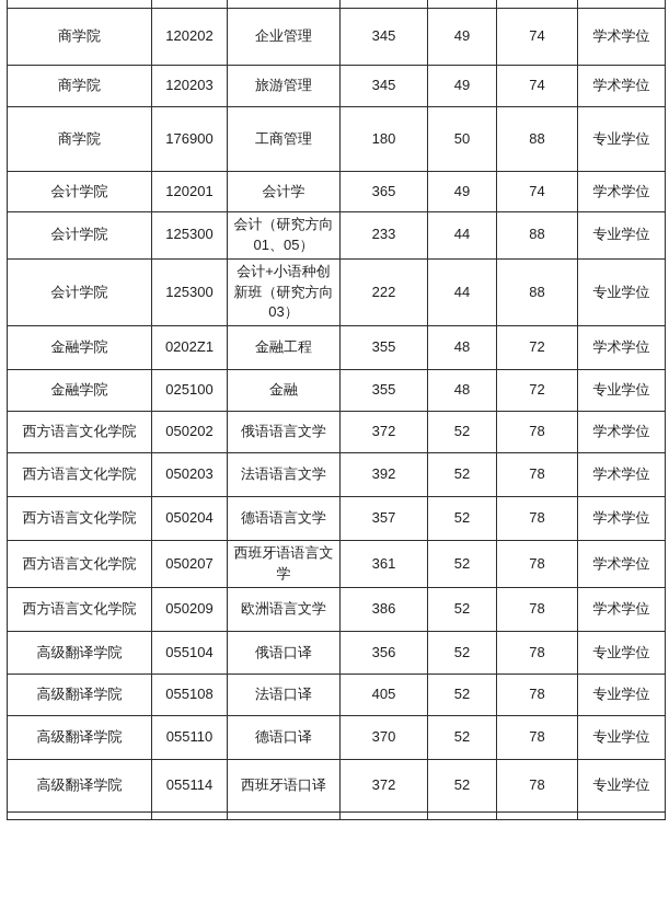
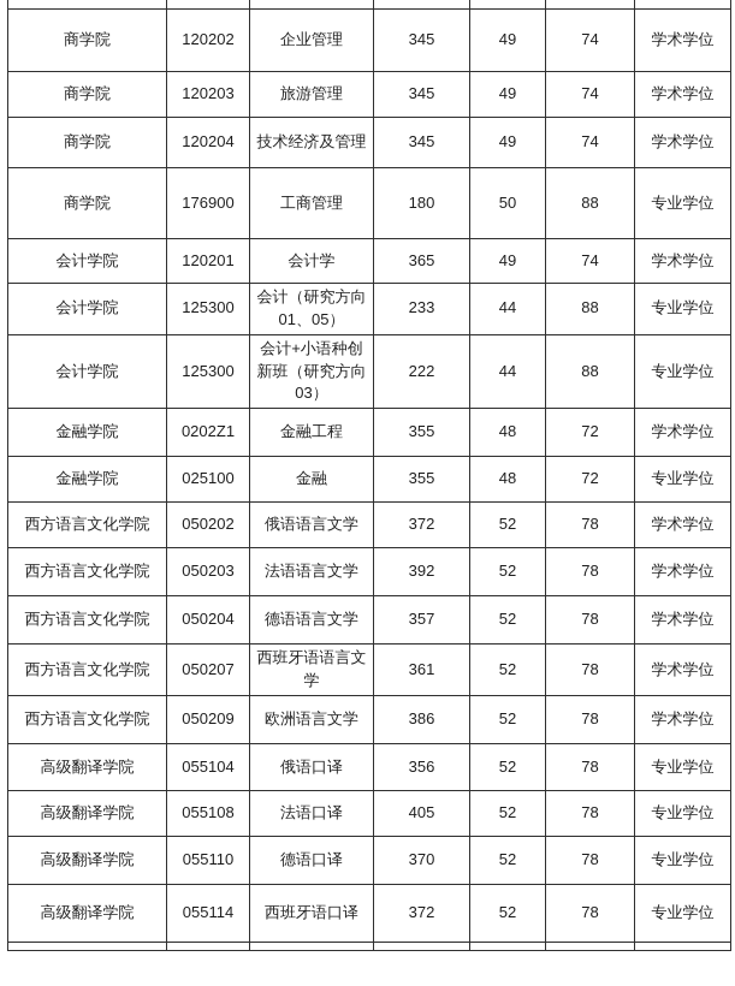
  商学院	120202	企业管理	345	49	74	学术学位
  商学院	120203	旅游管理	345	49	74	学术学位
+ 商学院	120204	技术经济及管理	345	49	74	学术学位
  商学院	176900	工商管理	180	50	88	专业学位
  会计学院	120201	会计学	365	49	74	学术学位
  会计学院	125300	会计（研究方向01、05）	233	44	88	专业学位
  会计学院	125300	会计+小语种创新班（研究方向03）	222	44	88	专业学位
  金融学院	0202Z1	金融工程	355	48	72	学术学位
  金融学院	025100	金融	355	48	72	专业学位
  西方语言文化学院	050202	俄语语言文学	372	52	78	学术学位
  西方语言文化学院	050203	法语语言文学	392	52	78	学术学位
  西方语言文化学院	050204	德语语言文学	357	52	78	学术学位
  西方语言文化学院	050207	西班牙语语言文学	361	52	78	学术学位
  西方语言文化学院	050209	欧洲语言文学	386	52	78	学术学位
  高级翻译学院	055104	俄语口译	356	52	78	专业学位
  高级翻译学院	055108	法语口译	405	52	78	专业学位
  高级翻译学院	055110	德语口译	370	52	78	专业学位
  高级翻译学院	055114	西班牙语口译	372	52	78	专业学位
